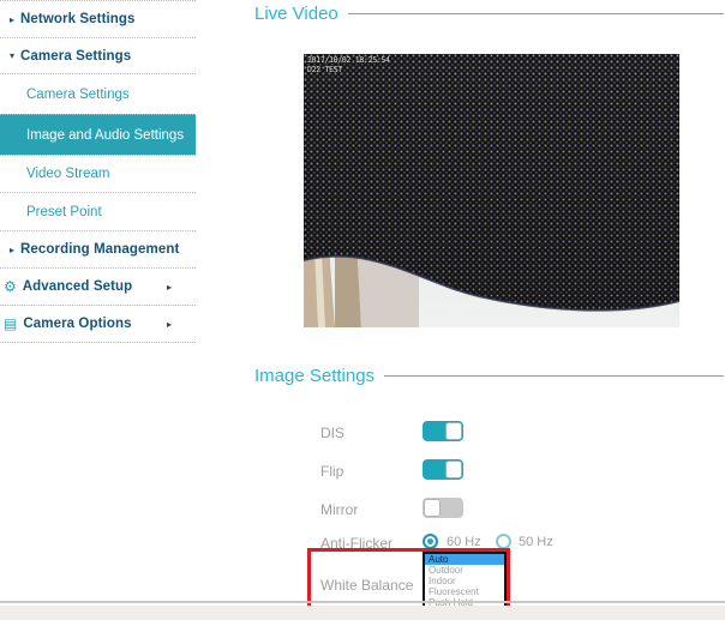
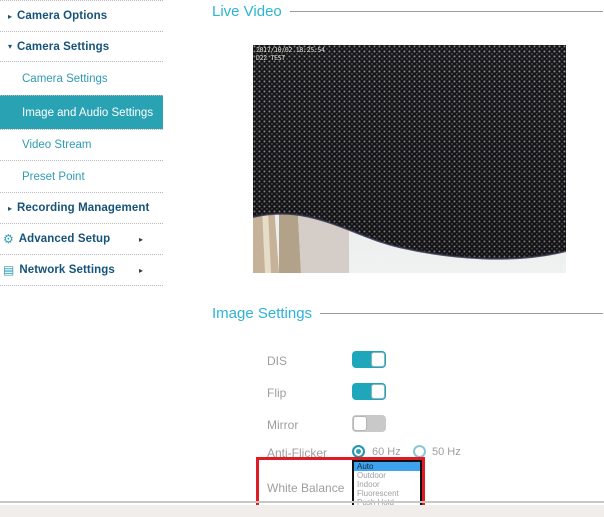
  ▸
- Network Settings
+ Camera Options
  ▾
  Camera Settings
  Camera Settings
  Image and Audio Settings
  Video Stream
  Preset Point
  ▸
  Recording Management
  ⚙
  Advanced Setup
  ▸
  ▤
- Camera Options
+ Network Settings
  ▸
  Live Video
  2017/10/02 18:25:54
  D22 TEST
  Image Settings
  DIS
  Flip
  Mirror
  Anti-Flicker
  60 Hz
  50 Hz
  White Balance
  Auto
  Outdoor
  Indoor
  Fluorescent
